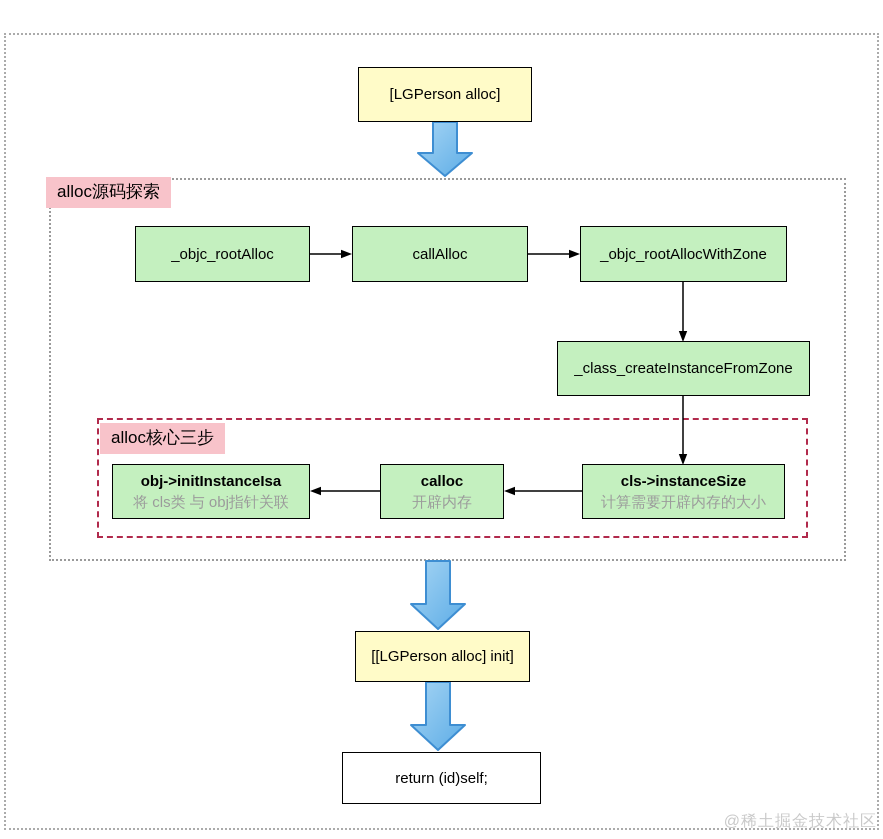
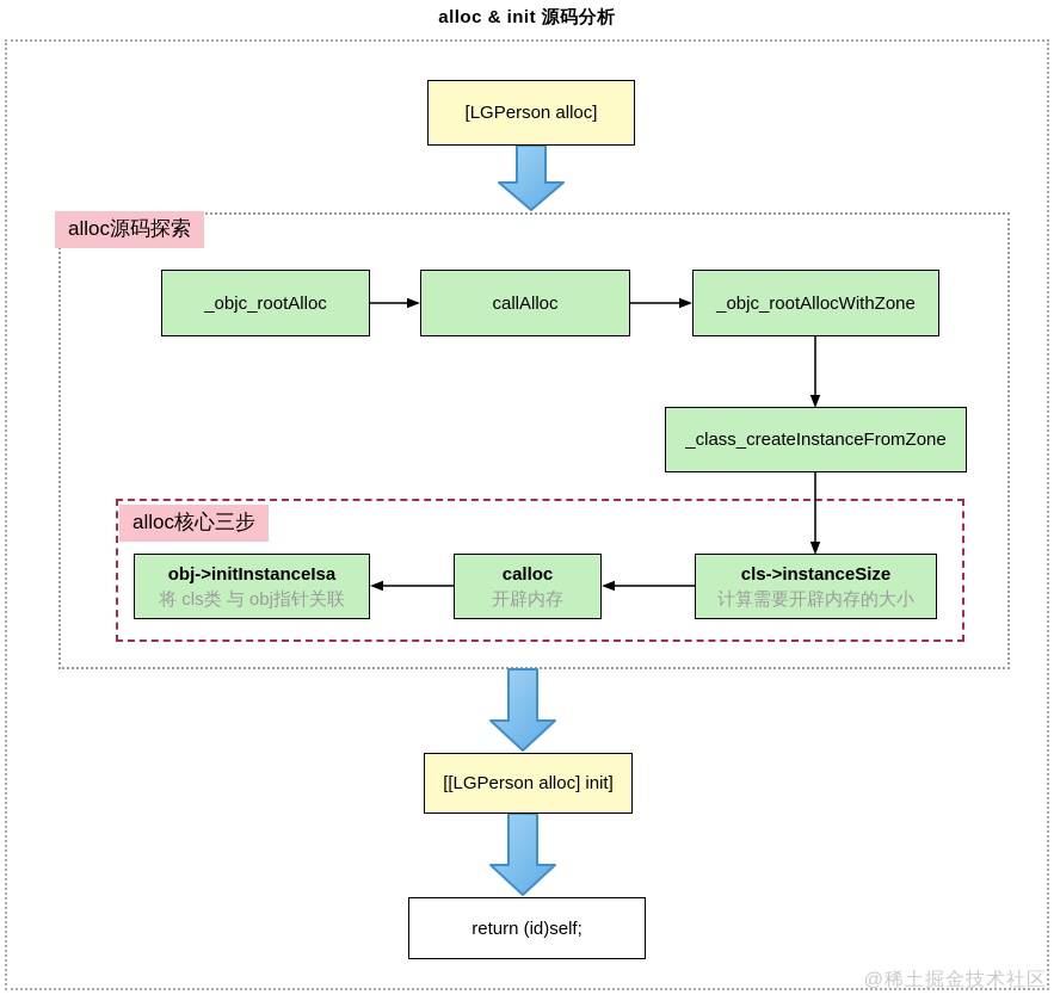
+ alloc & init 源码分析
  alloc源码探索
  alloc核心三步
  [LGPerson alloc]
  _objc_rootAlloc
  callAlloc
  _objc_rootAllocWithZone
  _class_createInstanceFromZone
  obj->initInstanceIsa
  将 cls类 与 obj指针关联
  calloc
  开辟内存
  cls->instanceSize
  计算需要开辟内存的大小
  [[LGPerson alloc] init]
  return (id)self;
  @稀土掘金技术社区
